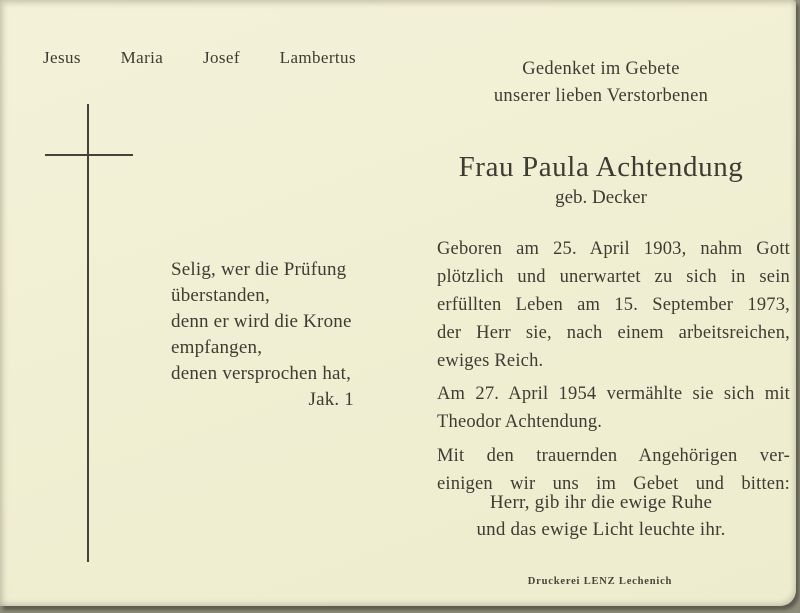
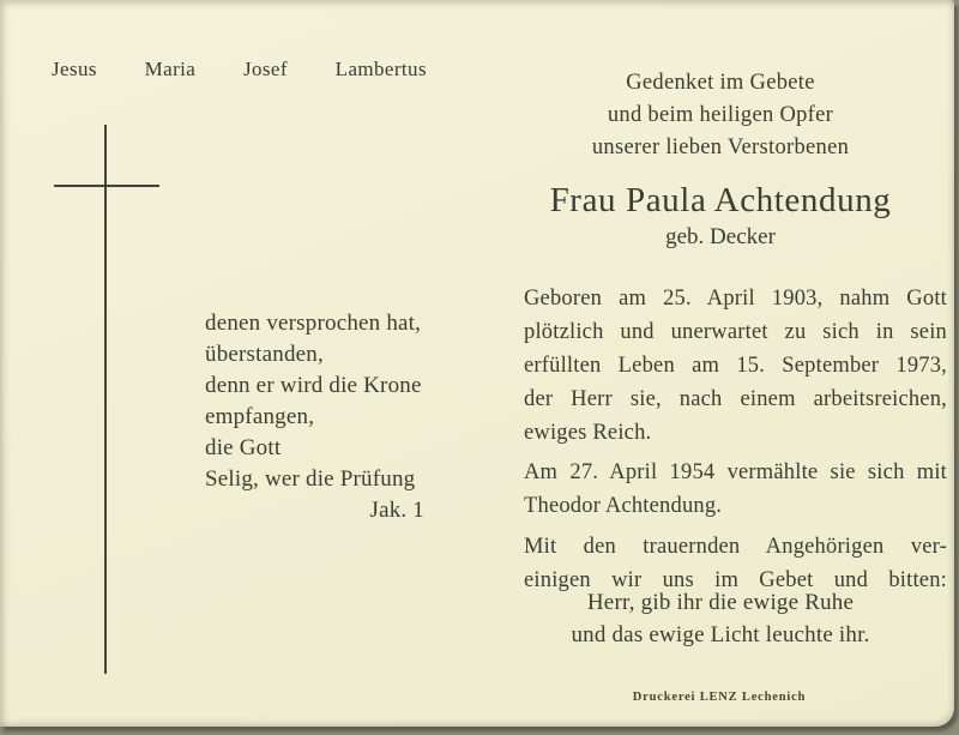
  Jesus
  Maria
  Josef
  Lambertus
- Selig, wer die Prüfung
+ denen versprochen hat,
  überstanden,
  denn er wird die Krone
  empfangen,
+ die Gott
- denen versprochen hat,
+ Selig, wer die Prüfung
  Jak. 1
  Gedenket im Gebete
+ und beim heiligen Opfer
  unserer lieben Verstorbenen
  Frau Paula Achtendung
  geb. Decker
  Geboren am 25. April 1903, nahm Gott
  plötzlich und unerwartet zu sich in sein
  erfüllten Leben am 15. September 1973,
  der Herr sie, nach einem arbeitsreichen,
  ewiges Reich.
  Am 27. April 1954 vermählte sie sich mit
  Theodor Achtendung.
  Mit den trauernden Angehörigen ver-
  einigen wir uns im Gebet und bitten:
  Herr, gib ihr die ewige Ruhe
  und das ewige Licht leuchte ihr.
  Druckerei LENZ Lechenich
